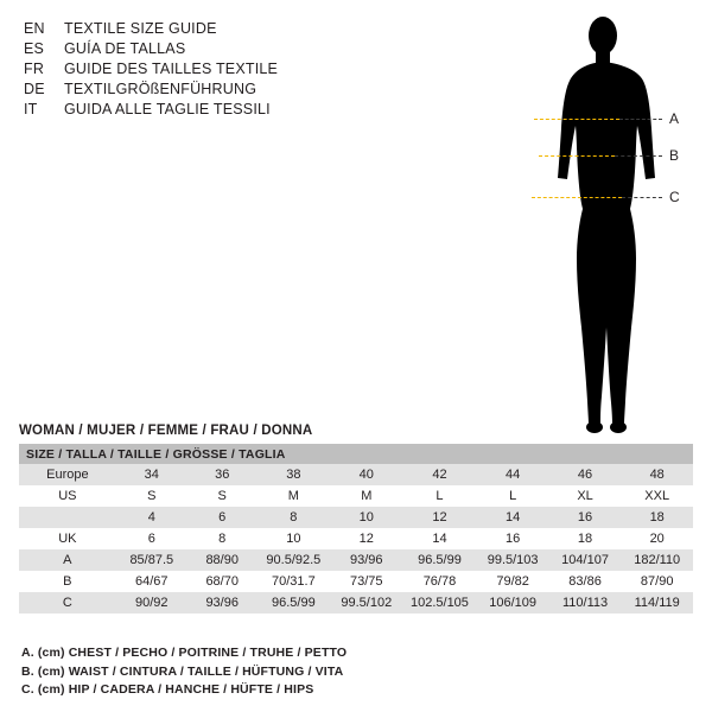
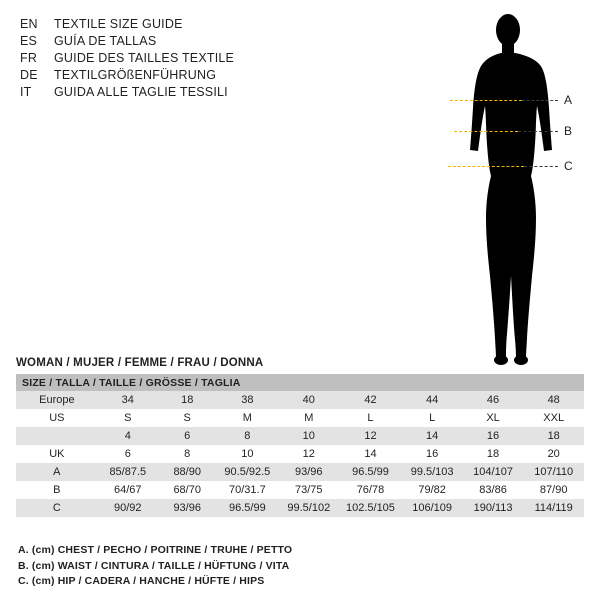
  EN
  TEXTILE SIZE GUIDE
  ES
  GUÍA DE TALLAS
  FR
  GUIDE DES TAILLES TEXTILE
  DE
  TEXTILGRÖßENFÜHRUNG
  IT
  GUIDA ALLE TAGLIE TESSILI
  A
  B
  C
  WOMAN / MUJER / FEMME / FRAU / DONNA
  SIZE / TALLA / TAILLE / GRÖSSE / TAGLIA
- Europe	34	36	38	40	42	44	46	48
+ Europe	34	18	38	40	42	44	46	48
  US	S	S	M	M	L	L	XL	XXL
  	4	6	8	10	12	14	16	18
  UK	6	8	10	12	14	16	18	20
- A	85/87.5	88/90	90.5/92.5	93/96	96.5/99	99.5/103	104/107	182/110
+ A	85/87.5	88/90	90.5/92.5	93/96	96.5/99	99.5/103	104/107	107/110
  B	64/67	68/70	70/31.7	73/75	76/78	79/82	83/86	87/90
- C	90/92	93/96	96.5/99	99.5/102	102.5/105	106/109	110/113	114/119
+ C	90/92	93/96	96.5/99	99.5/102	102.5/105	106/109	190/113	114/119
  A. (cm) CHEST / PECHO / POITRINE / TRUHE / PETTO
  B. (cm) WAIST / CINTURA / TAILLE / HÜFTUNG / VITA
  C. (cm) HIP / CADERA / HANCHE / HÜFTE / HIPS
